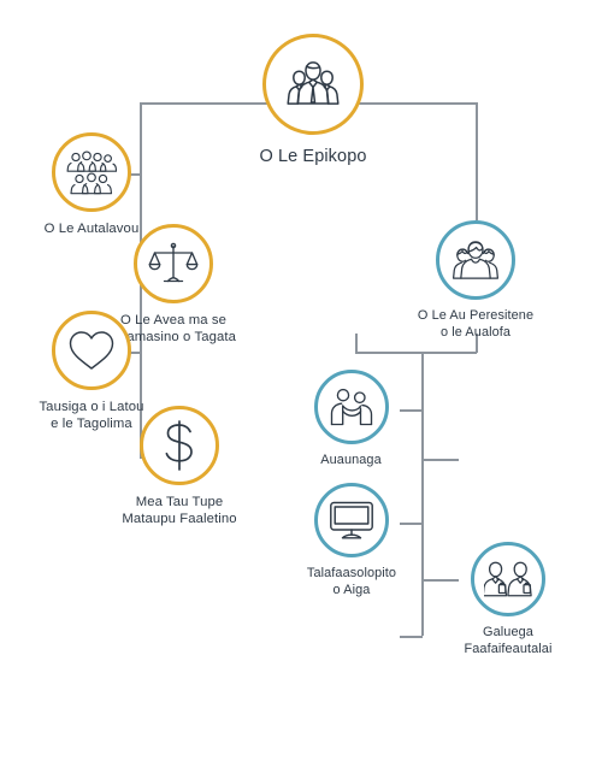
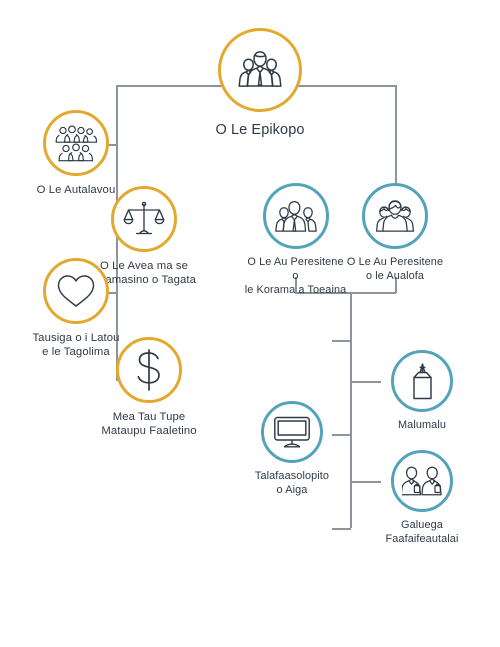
  O Le Epikopo
  O Le Autalavou
  O Le Avea ma se
  amasino o Tagata
  Tausiga o i Latou
  e le Tagolima
  Mea Tau Tupe
  Mataupu Faaletino
+ O Le Au Peresitene o
+ le Korama a Toeaina
  O Le Au Peresitene
  o le Aualofa
- Auaunaga
  Talafaasolopito
  o Aiga
+ Malumalu
  Galuega
  Faafaifeautalai
